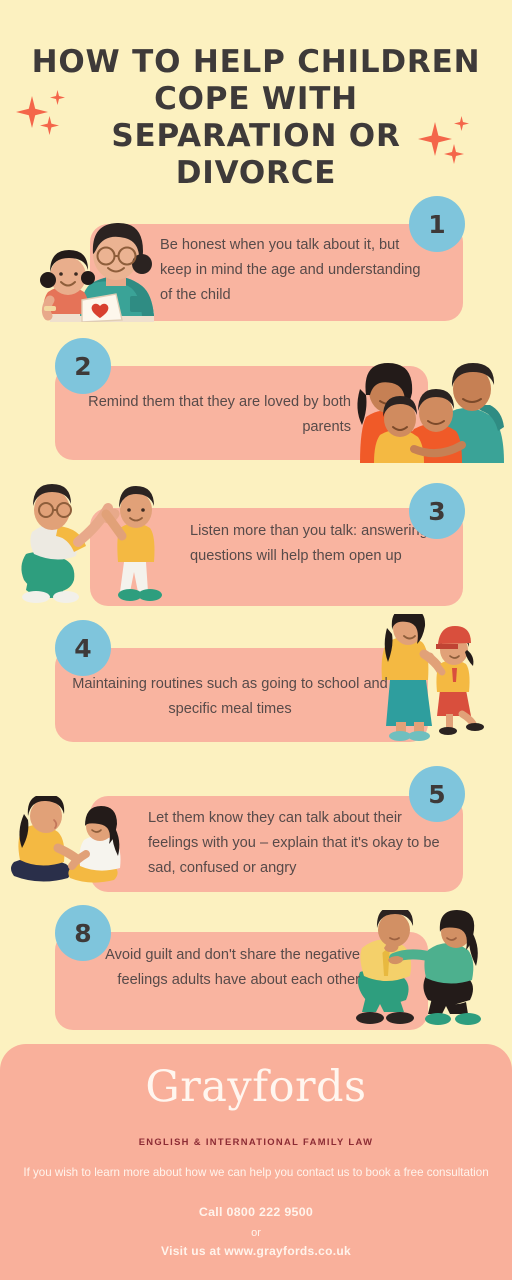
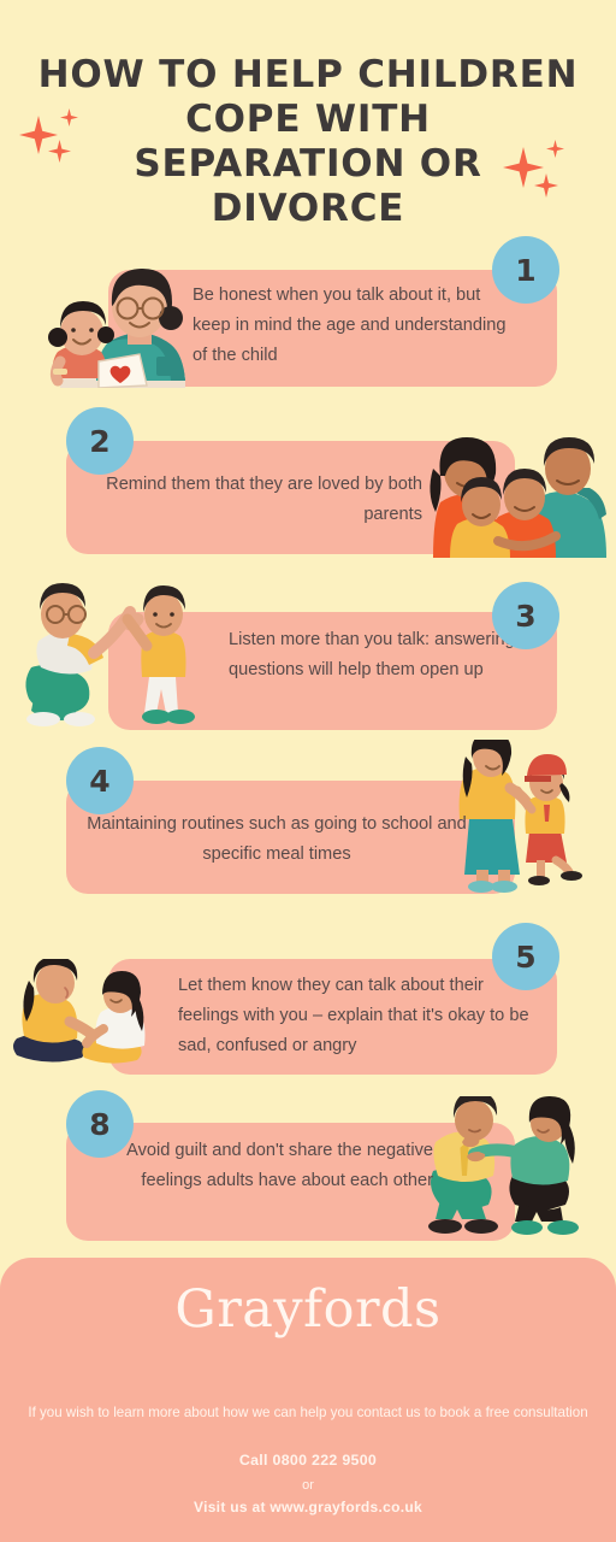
  HOW TO HELP CHILDREN
  COPE WITH
  SEPARATION OR
  DIVORCE
  Be honest when you talk about it, but keep in mind the age and understanding of the child
  1
  Remind them that they are loved by both parents
  2
  Listen more than you talk: answerin questions will help them open up
  3
  Maintaining routines such as going to school and specific meal times
  4
  Let them know they can talk about their feelings with you – explain that it's okay to be sad, confused or angry
  5
  Avoid guilt and don't share the negative feelings adults have about each other
  8
  Grayfords
- ENGLISH & INTERNATIONAL FAMILY LAW
  If you wish to learn more about how we can help you contact us to book a free consultation
  Call 0800 222 9500
  or
  Visit us at www.grayfords.co.uk
